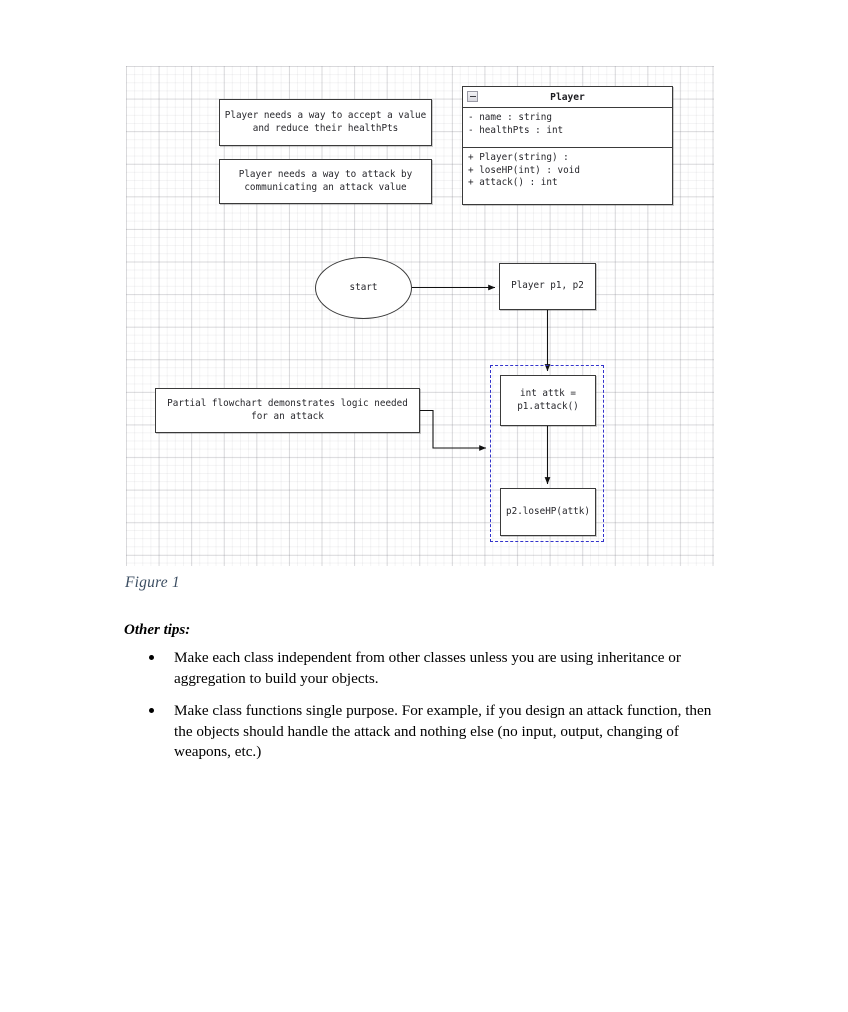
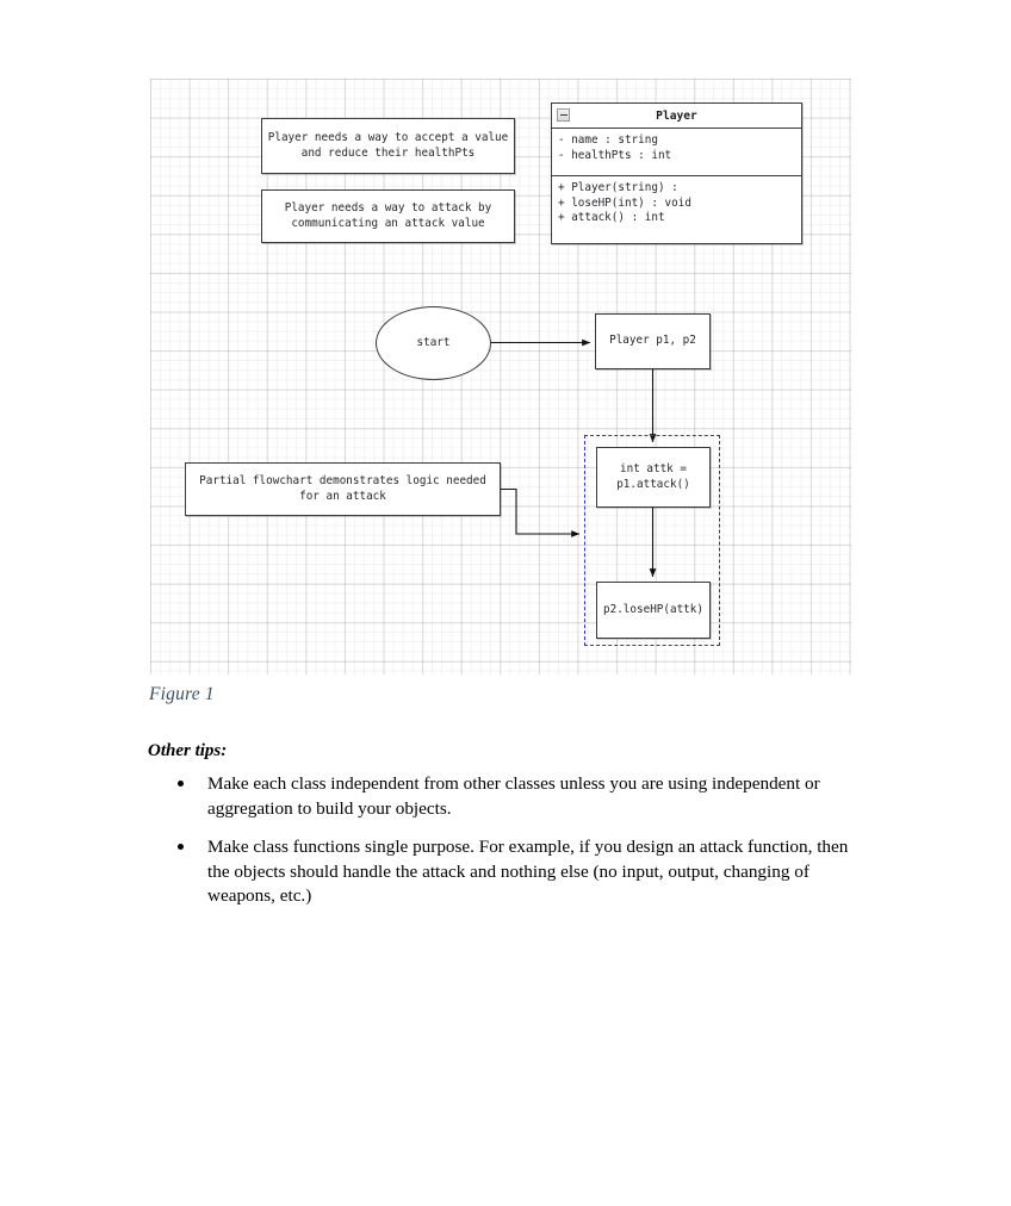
  Player needs a way to accept a value
  and reduce their healthPts
  Player needs a way to attack by
  communicating an attack value
  Partial flowchart demonstrates logic needed
  for an attack
  Player
  - name : string
  - healthPts : int
  + Player(string) :
  + loseHP(int) : void
  + attack() : int
  start
  Player p1, p2
  int attk =
  p1.attack()
  p2.loseHP(attk)
  Figure 1
  Other tips:
- Make each class independent from other classes unless you are using inheritance or aggregation to build your objects.
+ Make each class independent from other classes unless you are using independent or aggregation to build your objects.
  Make class functions single purpose. For example, if you design an attack function, then the objects should handle the attack and nothing else (no input, output, changing of weapons, etc.)
